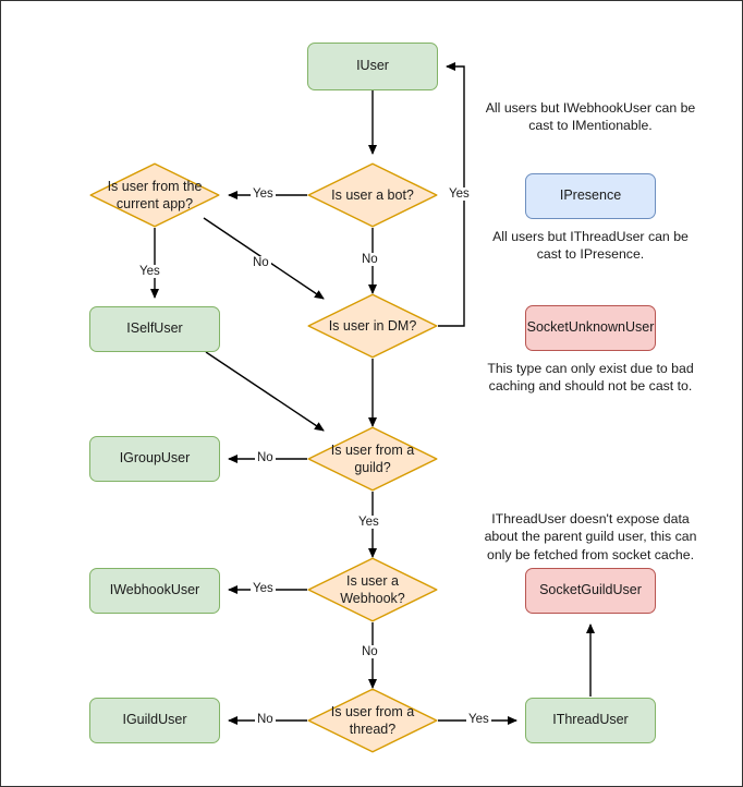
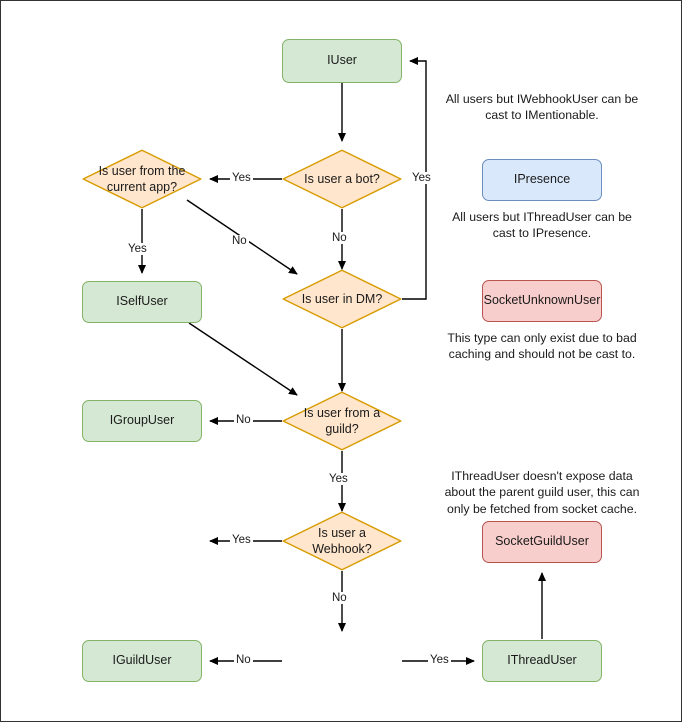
  IUser
  Is user a bot?
  Is user from the current app?
  ISelfUser
  Is user in DM?
  Is user from a guild?
  IGroupUser
  Is user a Webhook?
- IWebhookUser
- Is user from a thread?
  IGuildUser
  IThreadUser
  All users but IWebhookUser can be cast to IMentionable.
  IPresence
  All users but IThreadUser can be cast to IPresence.
  SocketUnknownUser
  This type can only exist due to bad caching and should not be cast to.
  IThreadUser doesn't expose data about the parent guild user, this can only be fetched from socket cache.
  SocketGuildUser
  Yes
  No
  Yes
  No
  Yes
  No
  Yes
  Yes
  No
  No
  Yes
